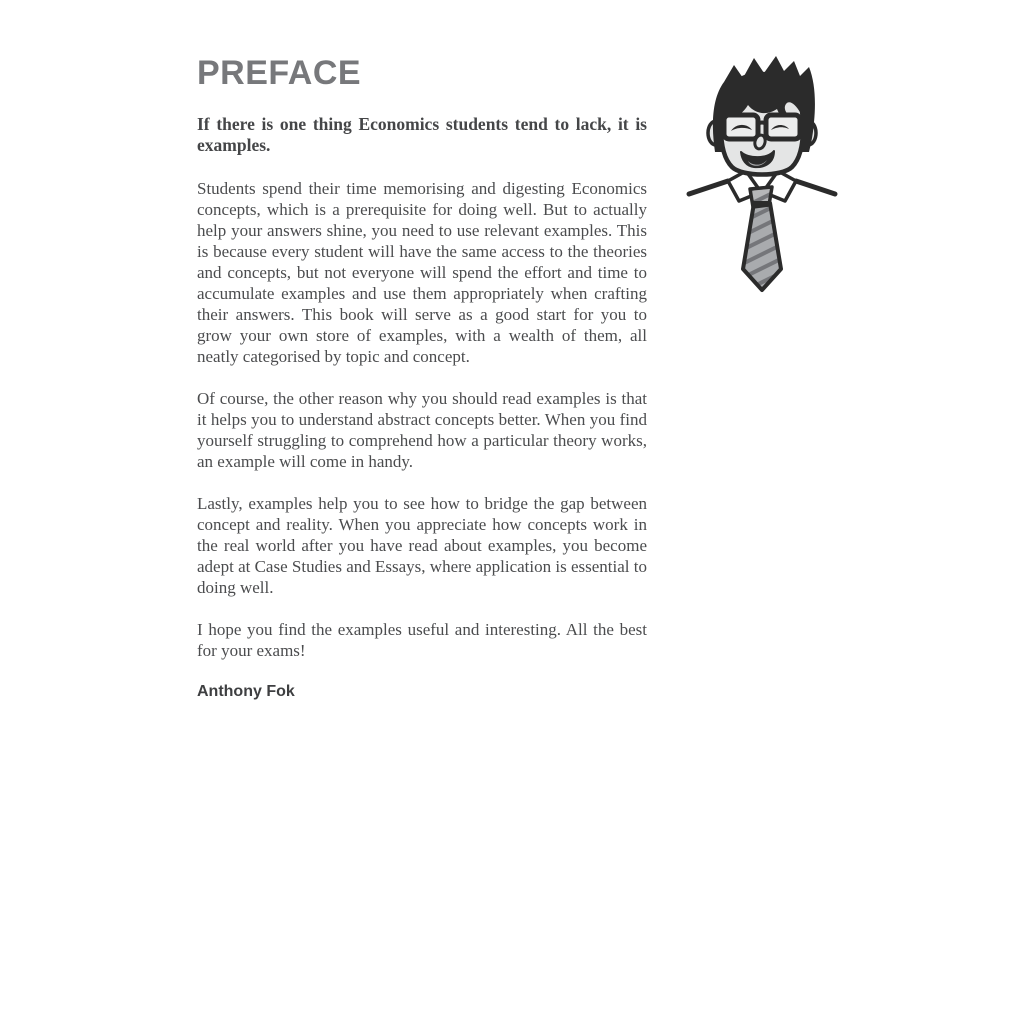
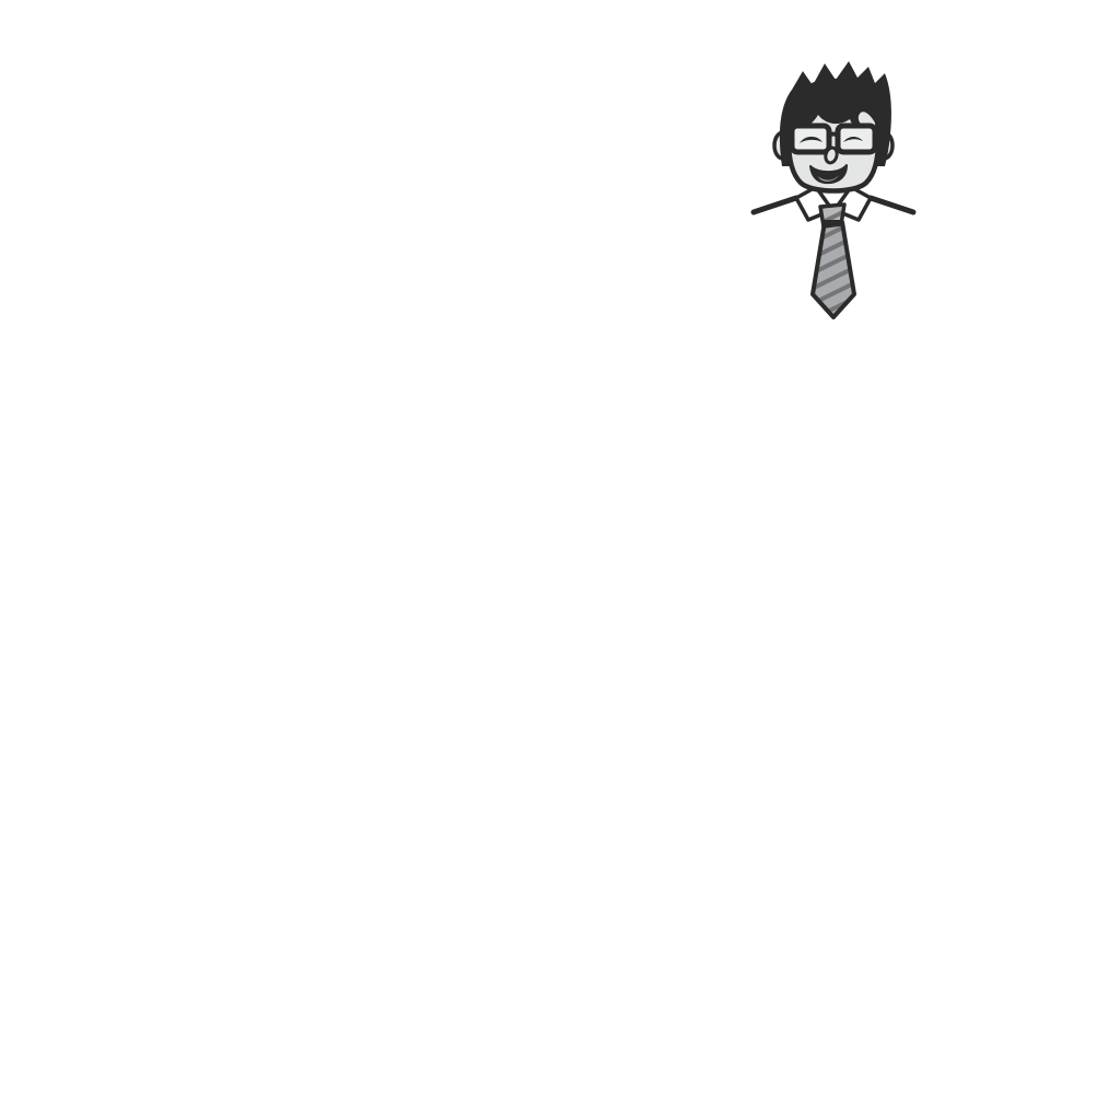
- PREFACE
- If there is one thing Economics students tend to lack, it is examples.
- Students spend their time memorising and digesting Economics concepts, which is a prerequisite for doing well. But to actually help your answers shine, you need to use relevant examples. This is because every student will have the same access to the theories and concepts, but not everyone will spend the effort and time to accumulate examples and use them appropriately when crafting their answers. This book will serve as a good start for you to grow your own store of examples, with a wealth of them, all neatly categorised by topic and concept.
- Of course, the other reason why you should read examples is that it helps you to understand abstract concepts better. When you find yourself struggling to comprehend how a particular theory works, an example will come in handy.
- Lastly, examples help you to see how to bridge the gap between concept and reality. When you appreciate how concepts work in the real world after you have read about examples, you become adept at Case Studies and Essays, where application is essential to doing well.
- I hope you find the examples useful and interesting. All the best for your exams!
- Anthony Fok
